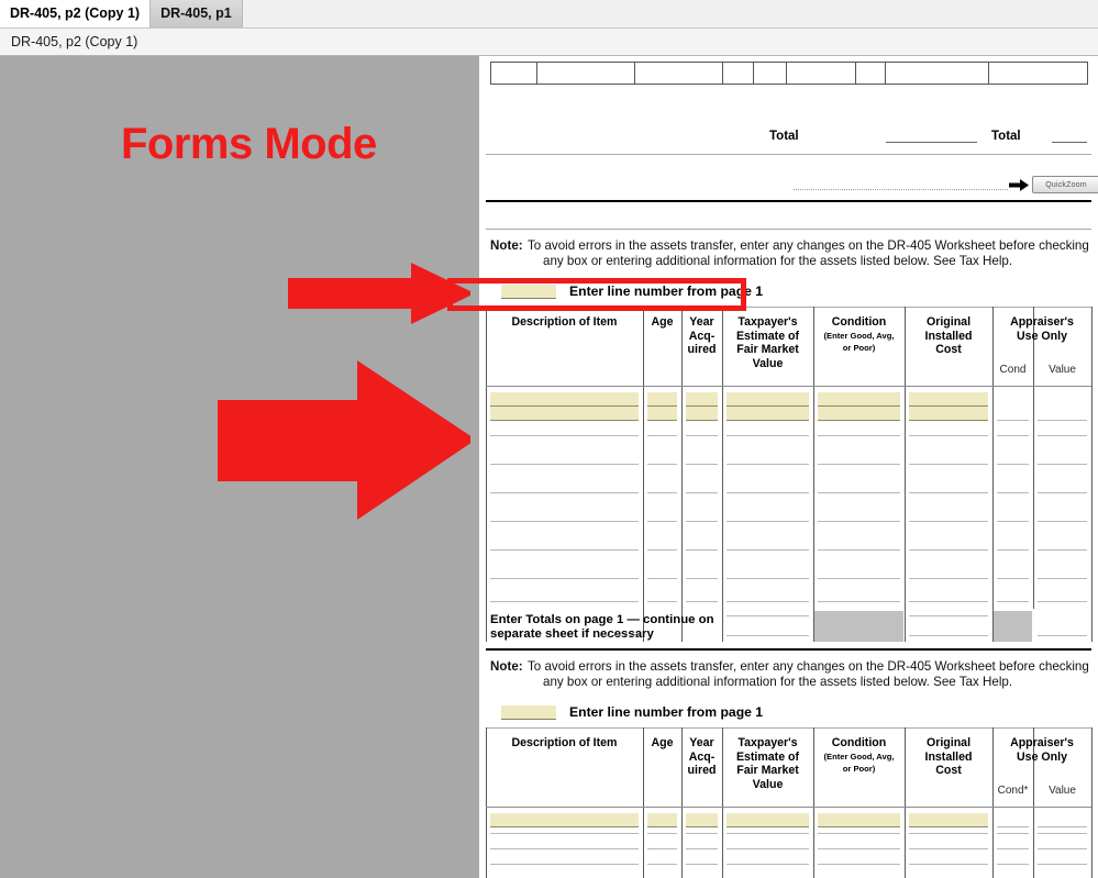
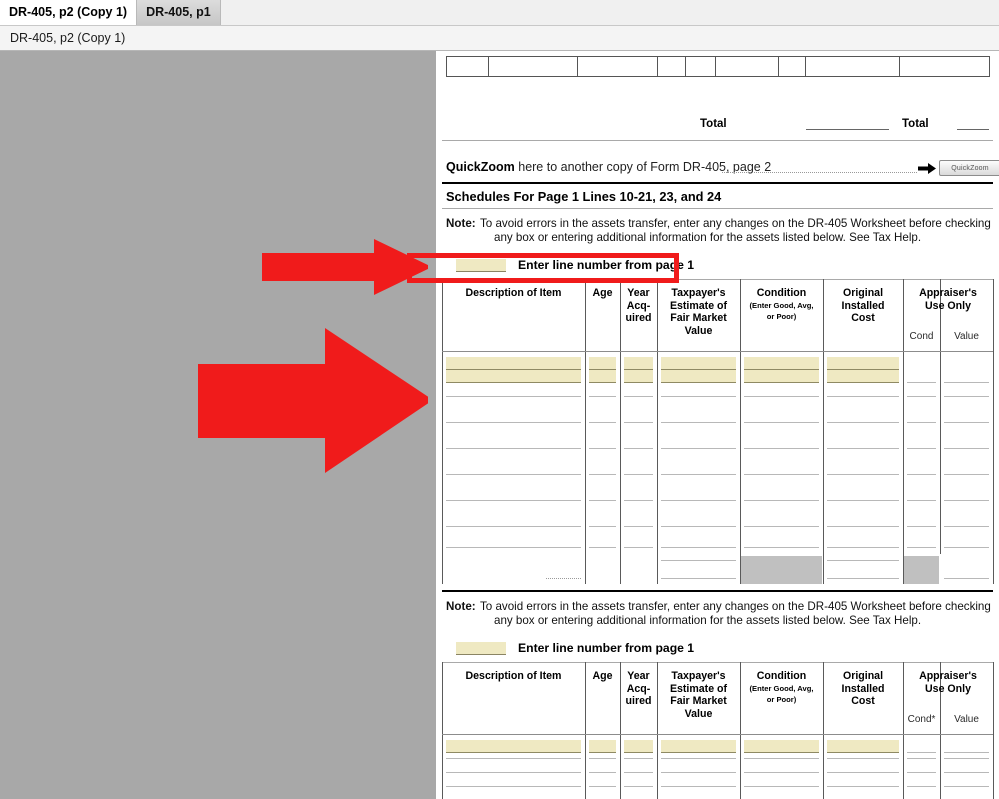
  DR-405, p2 (Copy 1)
  DR-405, p1
  DR-405, p2 (Copy 1)
- Forms Mode
  Total
  Total
+ QuickZoom here to another copy of Form DR-405, page 2
+ Schedules For Page 1 Lines 10-21, 23, and 24
  Note:
  To avoid errors in the assets transfer, enter any changes on the DR-405 Worksheet before checking
  any box or entering additional information for the assets listed below. See Tax Help.
  Enter line number from page 1
  Description of Item
  Age
  Year
  Acq-
  uired
  Taxpayer's
  Estimate of
  Fair Market
  Value
  Original
  Installed
  Cost
  Condition
  (Enter Good, Avg,
  or Poor)
  Appraiser's
  Use Only
  Cond
  Value
- Enter Totals on page 1 — continue on
- separate sheet if necessary
  Note:
  To avoid errors in the assets transfer, enter any changes on the DR-405 Worksheet before checking
  any box or entering additional information for the assets listed below. See Tax Help.
  Enter line number from page 1
  Description of Item
  Age
  Year
  Acq-
  uired
  Taxpayer's
  Estimate of
  Fair Market
  Value
  Condition
  (Enter Good, Avg,
  or Poor)
  Original
  Installed
  Cost
  Appraiser's
  Use Only
  Cond*
  Value
